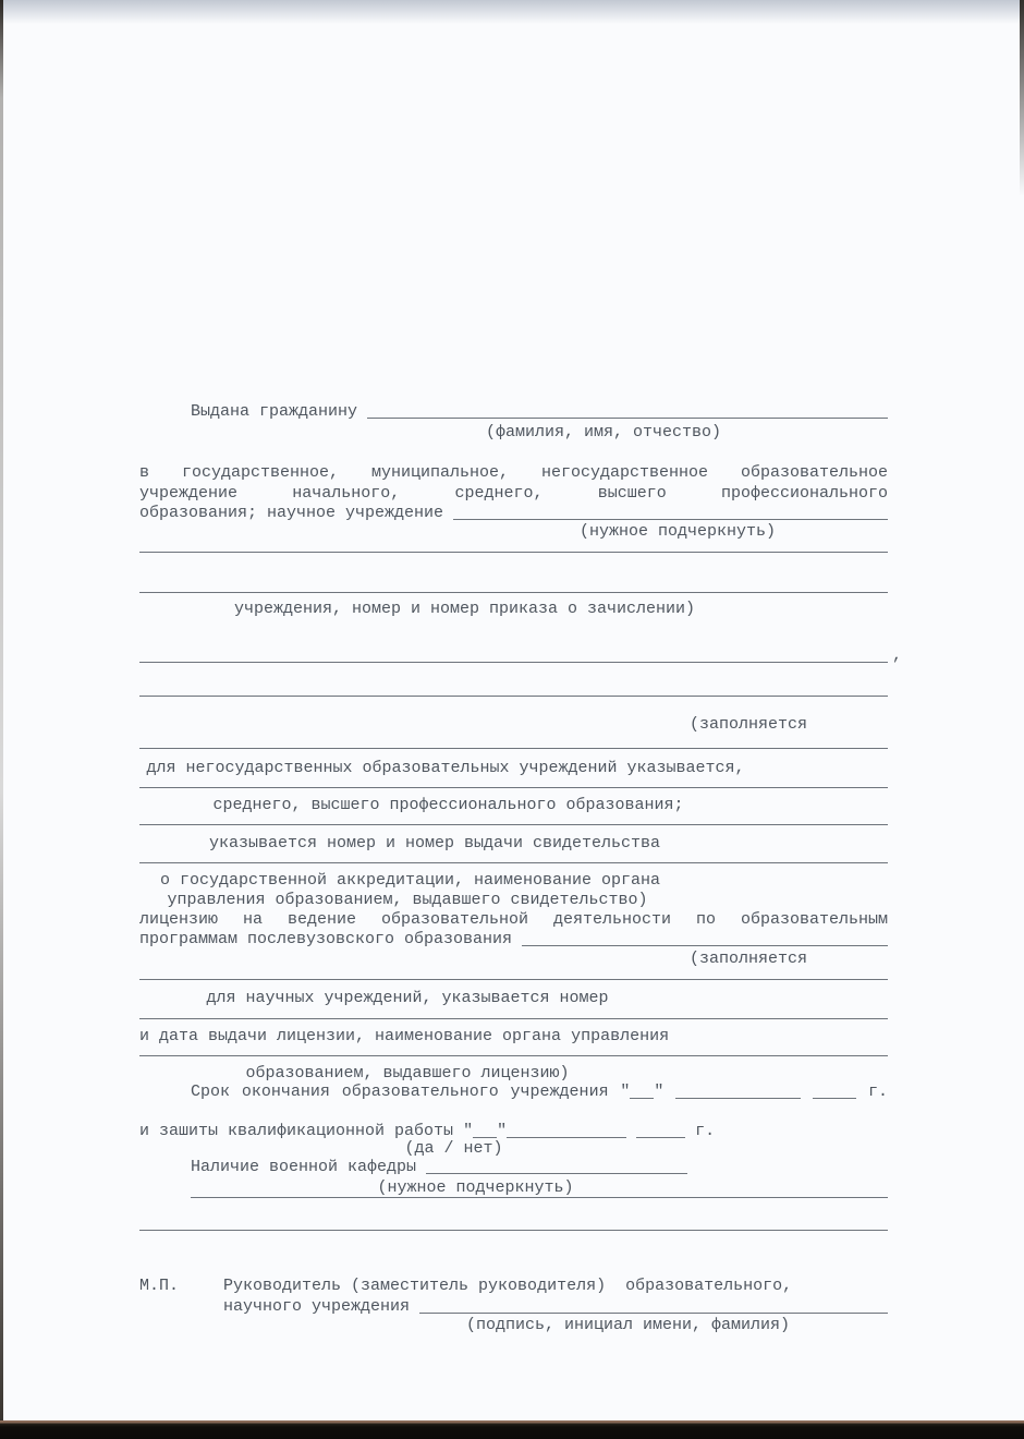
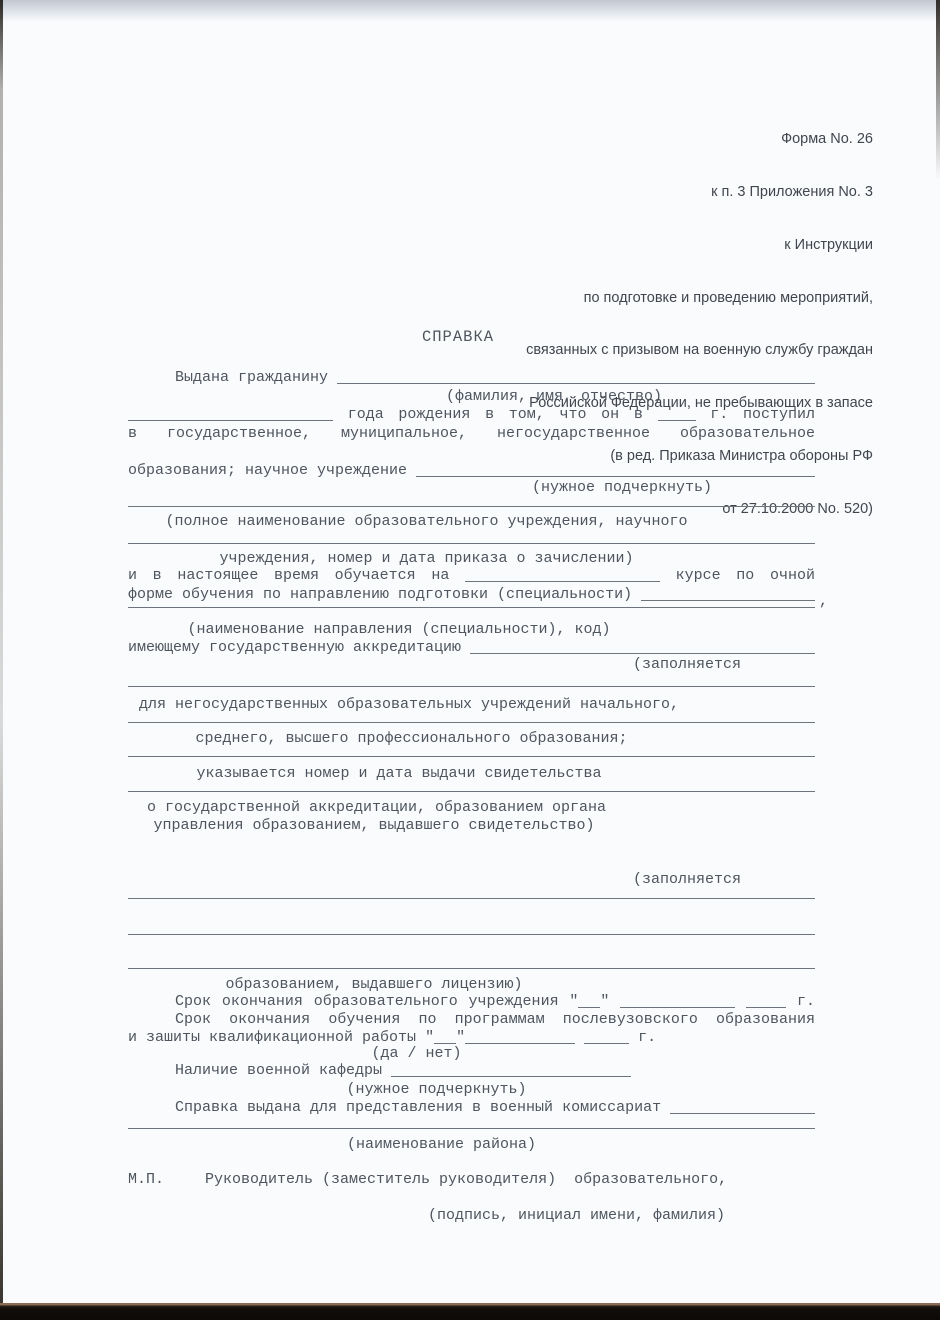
+ Форма No. 26
+ к п. 3 Приложения No. 3
+ к Инструкции
+ по подготовке и проведению мероприятий,
+ связанных с призывом на военную службу граждан
+ Российской Федерации, не пребывающих в запасе
+ (в ред. Приказа Министра обороны РФ
+ от 27.10.2000 No. 520)
+ СПРАВКА
  Выдана гражданину
  (фамилия, имя, отчество)
+ года рождения в том, что он в г. поступил
  в государственное, муниципальное, негосударственное образовательное
- учреждение начального, среднего, высшего профессионального
  образования; научное учреждение
  (нужное подчеркнуть)
+ (полное наименование образовательного учреждения, научного
- учреждения, номер и номер приказа о зачислении)
+ учреждения, номер и дата приказа о зачислении)
+ и в настоящее время обучается на курсе по очной
+ форме обучения по направлению подготовки (специальности)
  ,
+ (наименование направления (специальности), код)
+ имеющему государственную аккредитацию
  (заполняется
- для негосударственных образовательных учреждений указывается,
+ для негосударственных образовательных учреждений начального,
  среднего, высшего профессионального образования;
- указывается номер и номер выдачи свидетельства
+ указывается номер и дата выдачи свидетельства
- о государственной аккредитации, наименование органа
+ о государственной аккредитации, образованием органа
  управления образованием, выдавшего свидетельство)
- лицензию на ведение образовательной деятельности по образовательным
- программам послевузовского образования
  (заполняется
- для научных учреждений, указывается номер
- и дата выдачи лицензии, наименование органа управления
  образованием, выдавшего лицензию)
  Срок окончания образовательного учреждения " " г.
+ Срок окончания обучения по программам послевузовского образования
  и зашиты квалификационной работы " " г.
  (да / нет)
  Наличие военной кафедры
  (нужное подчеркнуть)
+ Справка выдана для представления в военный комиссариат
+ (наименование района)
  М.П. Руководитель (заместитель руководителя) образовательного,
- научного учреждения
  (подпись, инициал имени, фамилия)
